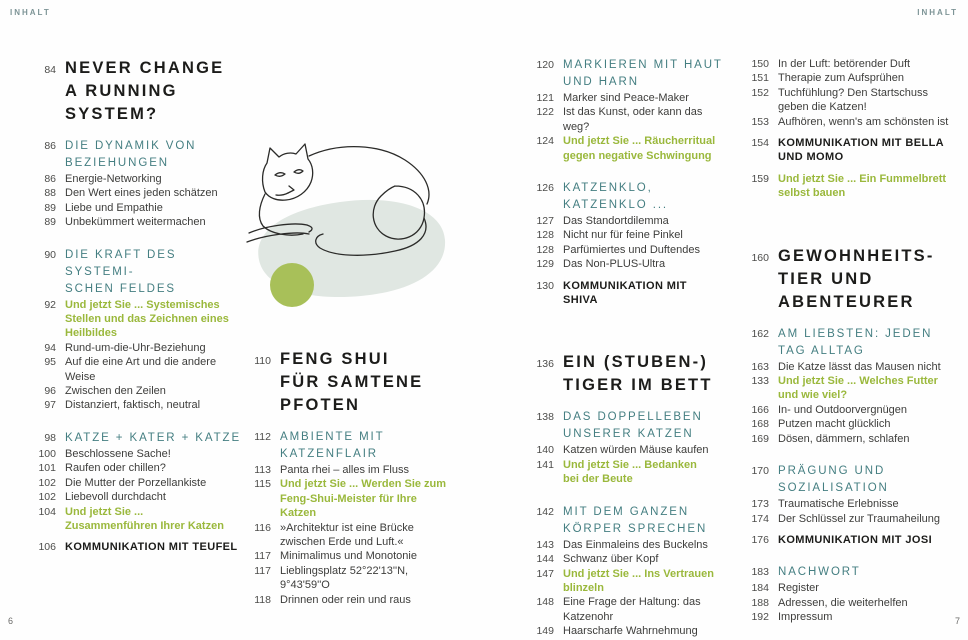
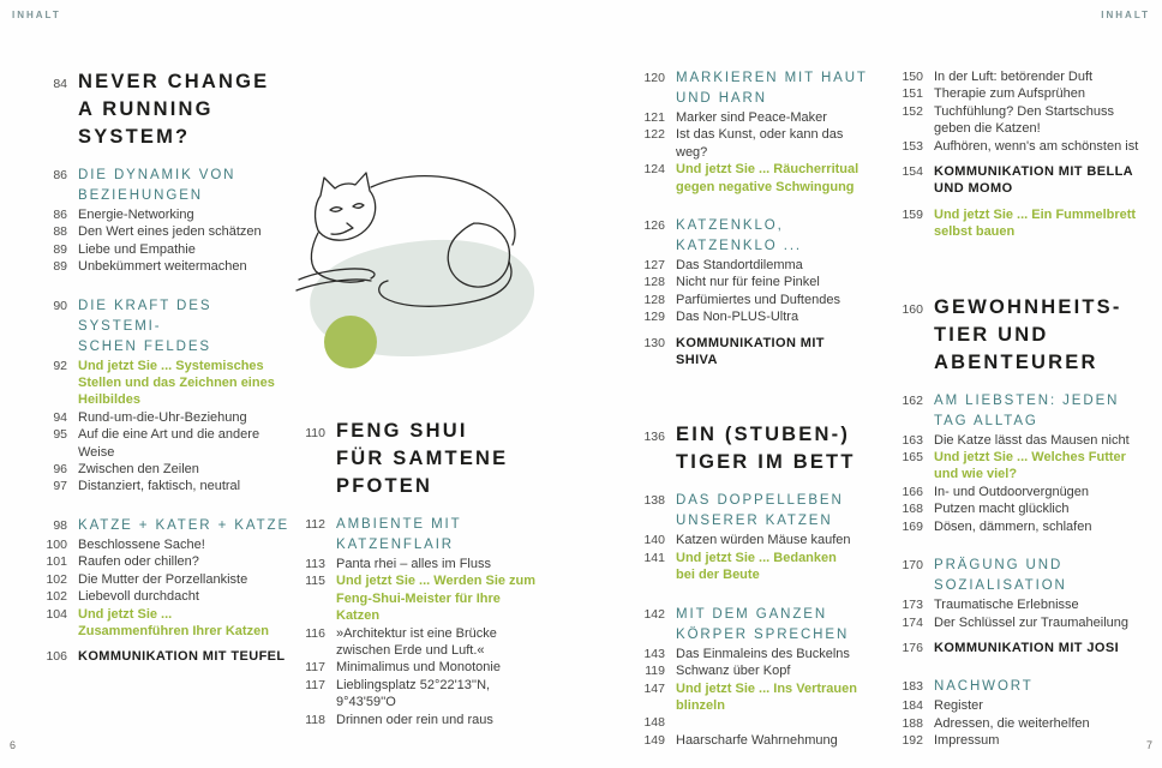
  INHALT
  INHALT
  84
  NEVER CHANGE
  A RUNNING
  SYSTEM?
  86
  DIE DYNAMIK VON
  BEZIEHUNGEN
  86
  Energie-Networking
  88
  Den Wert eines jeden schätzen
  89
  Liebe und Empathie
  89
  Unbekümmert weitermachen
  90
  DIE KRAFT DES SYSTEMI-
  SCHEN FELDES
  92
  Und jetzt Sie ... Systemisches
  Stellen und das Zeichnen eines
  Heilbildes
  94
  Rund-um-die-Uhr-Beziehung
  95
  Auf die eine Art und die andere
  Weise
  96
  Zwischen den Zeilen
  97
  Distanziert, faktisch, neutral
  98
  KATZE + KATER + KATZE
  100
  Beschlossene Sache!
  101
  Raufen oder chillen?
  102
  Die Mutter der Porzellankiste
  102
  Liebevoll durchdacht
  104
  Und jetzt Sie ...
  Zusammenführen Ihrer Katzen
  106
  KOMMUNIKATION MIT TEUFEL
  110
  FENG SHUI
  FÜR SAMTENE
  PFOTEN
  112
  AMBIENTE MIT
  KATZENFLAIR
  113
  Panta rhei – alles im Fluss
  115
  Und jetzt Sie ... Werden Sie zum
  Feng-Shui-Meister für Ihre
  Katzen
  116
  »Architektur ist eine Brücke
  zwischen Erde und Luft.«
  117
  Minimalimus und Monotonie
  117
  Lieblingsplatz 52°22'13''N,
  9°43'59''O
  118
  Drinnen oder rein und raus
  120
  MARKIEREN MIT HAUT
  UND HARN
  121
  Marker sind Peace-Maker
  122
  Ist das Kunst, oder kann das weg?
  124
  Und jetzt Sie ... Räucherritual
  gegen negative Schwingung
  126
  KATZENKLO,
  KATZENKLO ...
  127
  Das Standortdilemma
  128
  Nicht nur für feine Pinkel
  128
  Parfümiertes und Duftendes
  129
  Das Non-PLUS-Ultra
  130
  KOMMUNIKATION MIT
  SHIVA
  136
  EIN (STUBEN-)
  TIGER IM BETT
  138
  DAS DOPPELLEBEN
  UNSERER KATZEN
  140
  Katzen würden Mäuse kaufen
  141
  Und jetzt Sie ... Bedanken
  bei der Beute
  142
  MIT DEM GANZEN
  KÖRPER SPRECHEN
  143
  Das Einmaleins des Buckelns
- 144
+ 119
  Schwanz über Kopf
  147
  Und jetzt Sie ... Ins Vertrauen
  blinzeln
  148
- Eine Frage der Haltung: das
- Katzenohr
  149
  Haarscharfe Wahrnehmung
  150
  In der Luft: betörender Duft
  151
  Therapie zum Aufsprühen
  152
  Tuchfühlung? Den Startschuss
  geben die Katzen!
  153
  Aufhören, wenn's am schönsten ist
  154
  KOMMUNIKATION MIT BELLA
  UND MOMO
  159
  Und jetzt Sie ... Ein Fummelbrett
  selbst bauen
  160
  GEWOHNHEITS-
  TIER UND
  ABENTEURER
  162
  AM LIEBSTEN: JEDEN
  TAG ALLTAG
  163
  Die Katze lässt das Mausen nicht
- 133
+ 165
  Und jetzt Sie ... Welches Futter
  und wie viel?
  166
  In- und Outdoorvergnügen
  168
  Putzen macht glücklich
  169
  Dösen, dämmern, schlafen
  170
  PRÄGUNG UND
  SOZIALISATION
  173
  Traumatische Erlebnisse
  174
  Der Schlüssel zur Traumaheilung
  176
  KOMMUNIKATION MIT JOSI
  183
  NACHWORT
  184
  Register
  188
  Adressen, die weiterhelfen
  192
  Impressum
  6
  7
